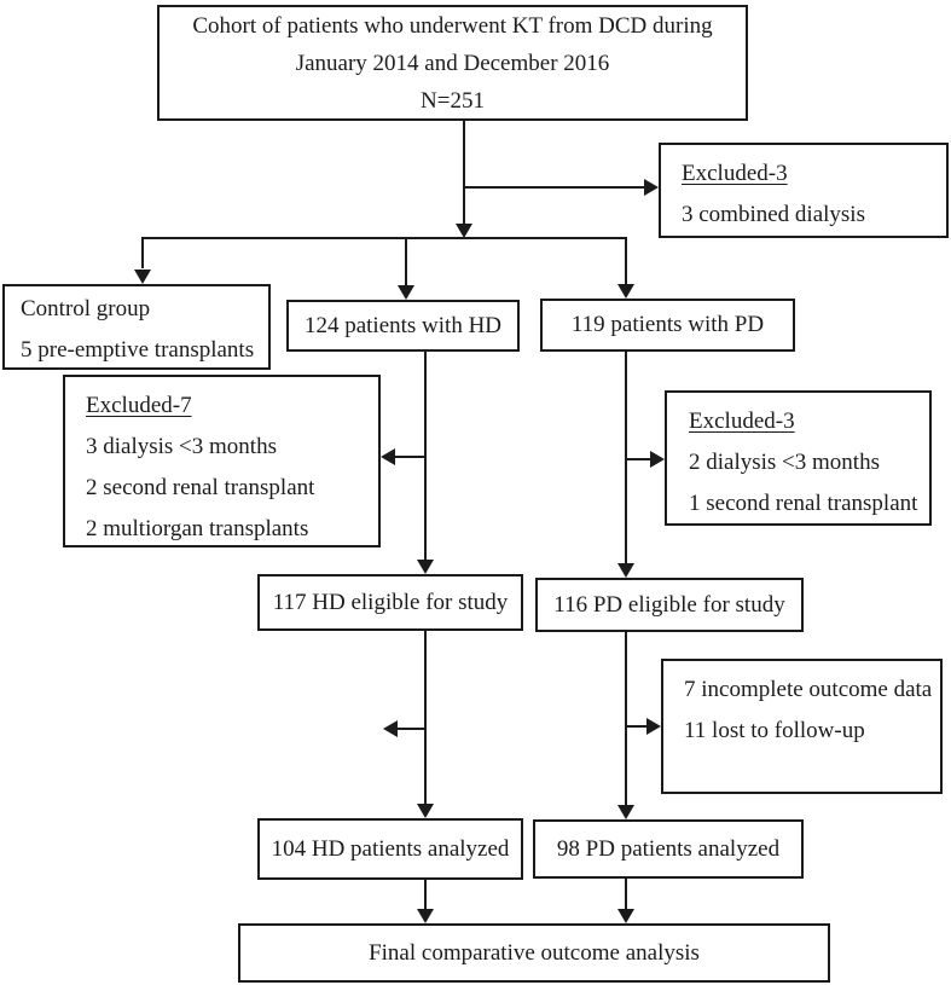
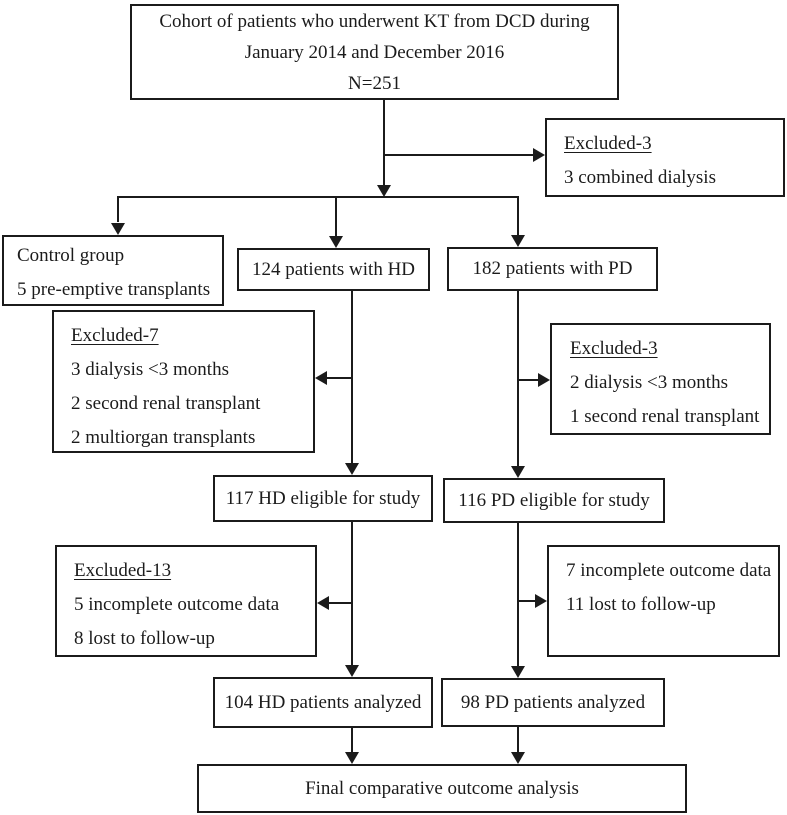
  Cohort of patients who underwent KT from DCD during
  January 2014 and December 2016
  N=251
  Excluded-3
  3 combined dialysis
  Control group
  5 pre-emptive transplants
  124 patients with HD
- 119 patients with PD
+ 182 patients with PD
  Excluded-7
  3 dialysis <3 months
  2 second renal transplant
  2 multiorgan transplants
  Excluded-3
  2 dialysis <3 months
  1 second renal transplant
  117 HD eligible for study
  116 PD eligible for study
+ Excluded-13
+ 5 incomplete outcome data
+ 8 lost to follow-up
  7 incomplete outcome data
  11 lost to follow-up
  104 HD patients analyzed
  98 PD patients analyzed
  Final comparative outcome analysis
